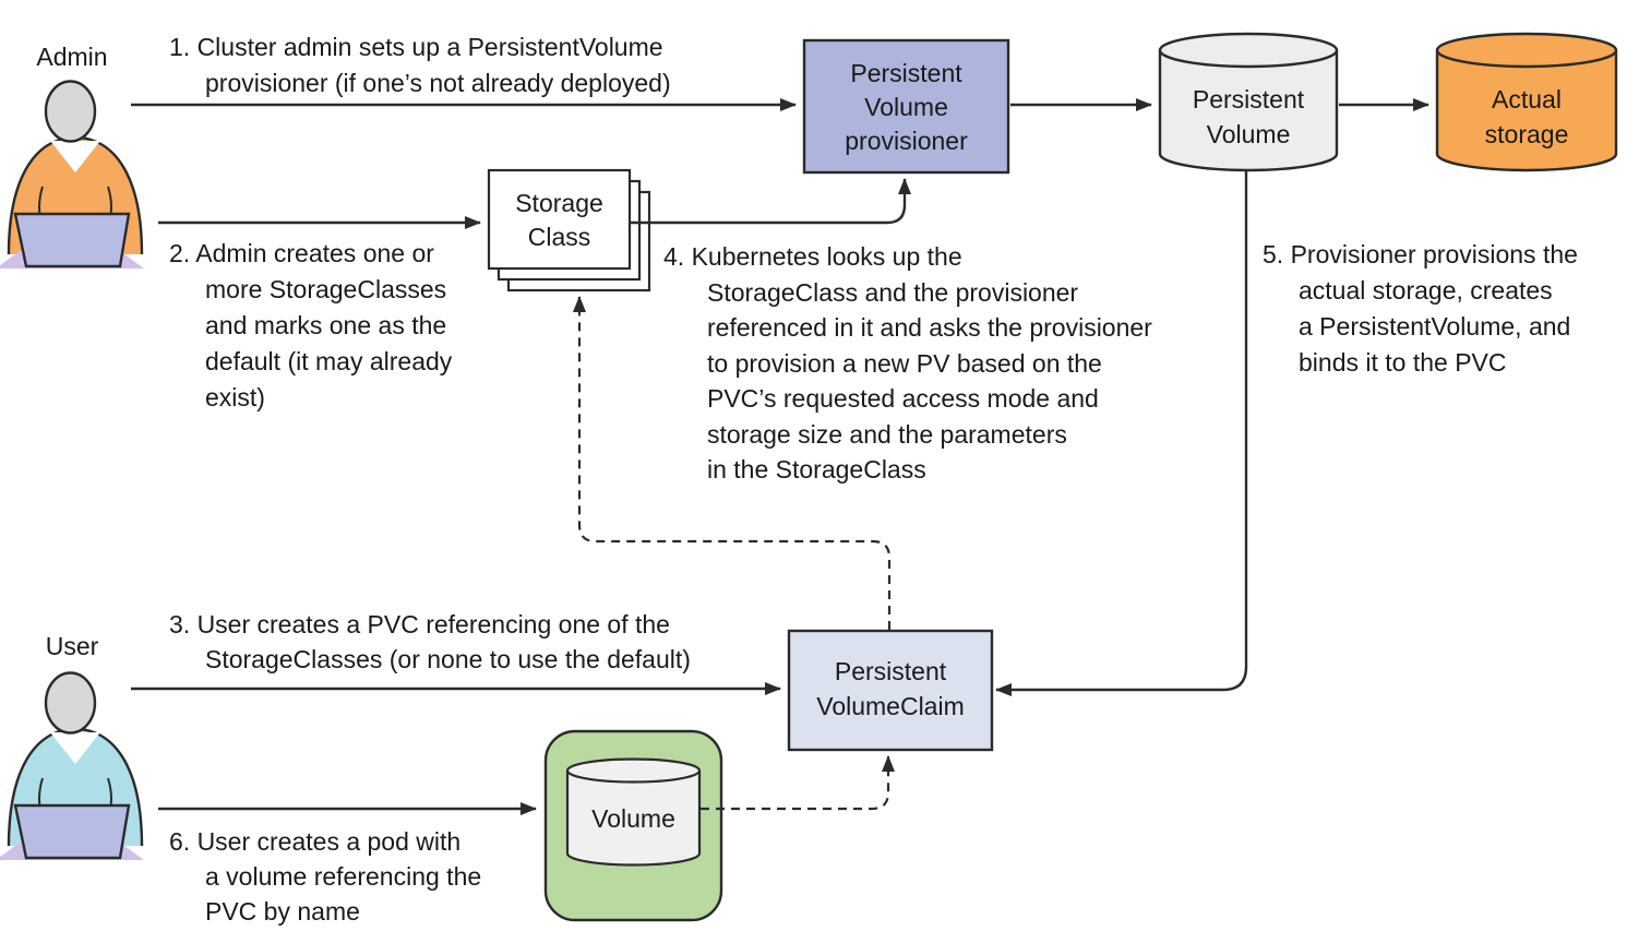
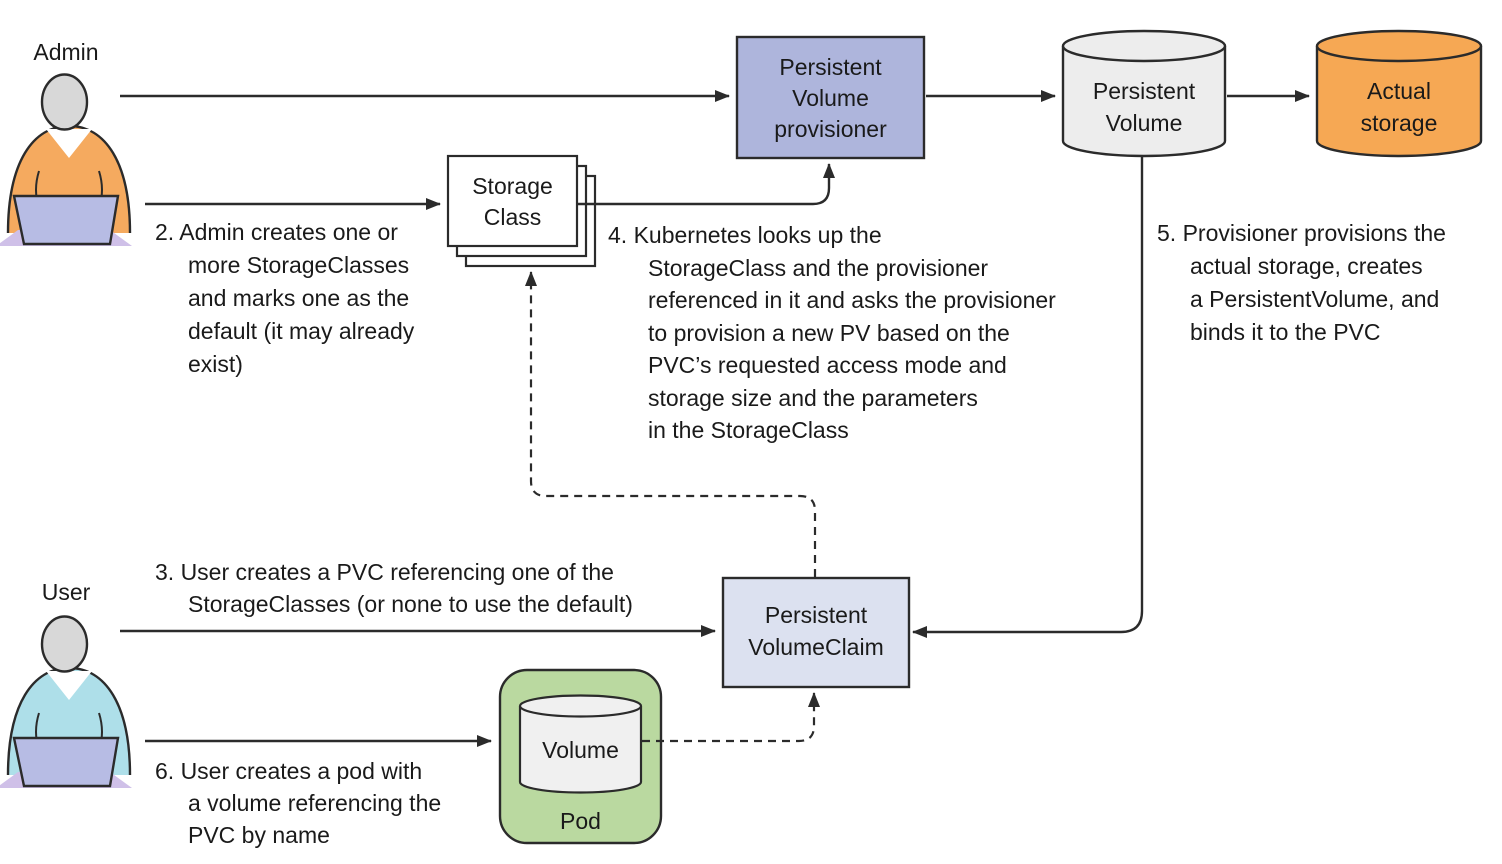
  Admin
  User
- 1. Cluster admin sets up a PersistentVolume
- provisioner (if one’s not already deployed)
  2. Admin creates one or
  more StorageClasses
  and marks one as the
  default (it may already
  exist)
  3. User creates a PVC referencing one of the
  StorageClasses (or none to use the default)
  4. Kubernetes looks up the
  StorageClass and the provisioner
  referenced in it and asks the provisioner
  to provision a new PV based on the
  PVC’s requested access mode and
  storage size and the parameters
  in the StorageClass
  5. Provisioner provisions the
  actual storage, creates
  a PersistentVolume, and
  binds it to the PVC
  6. User creates a pod with
  a volume referencing the
  PVC by name
  Persistent
  Volume
  provisioner
  Persistent
  Volume
  Actual
  storage
  Storage
  Class
  Persistent
  VolumeClaim
  Volume
+ Pod
